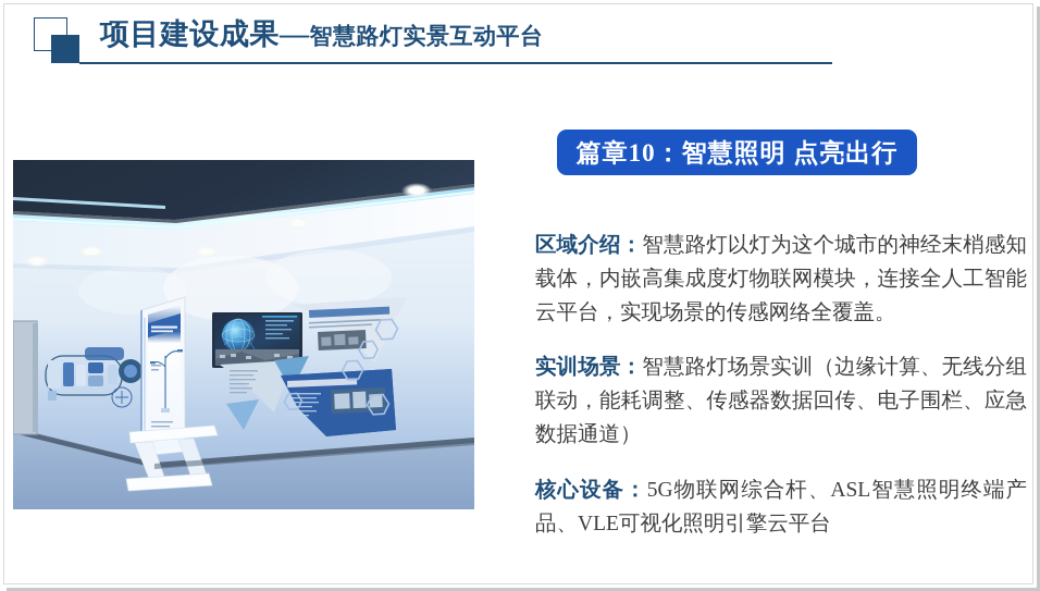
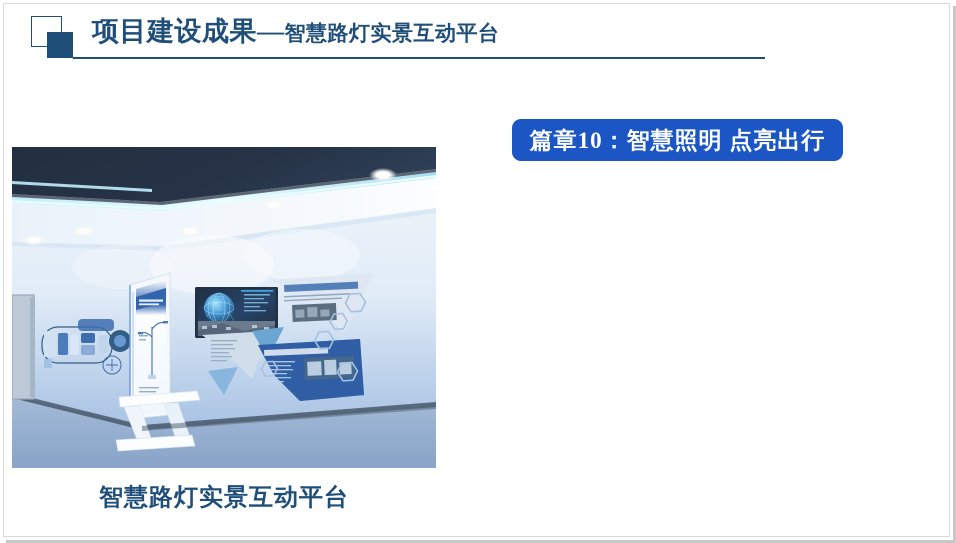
  项目建设成果—智慧路灯实景互动平台
+ 智慧路灯实景互动平台
  篇章10：智慧照明 点亮出行
- 区域介绍：智慧路灯以灯为这个城市的神经末梢感知载体，内嵌高集成度灯物联网模块，连接全人工智能云平台，实现场景的传感网络全覆盖。
- 实训场景：智慧路灯场景实训（边缘计算、无线分组联动，能耗调整、传感器数据回传、电子围栏、应急数据通道）
- 核心设备：5G物联网综合杆、ASL智慧照明终端产品、VLE可视化照明引擎云平台
